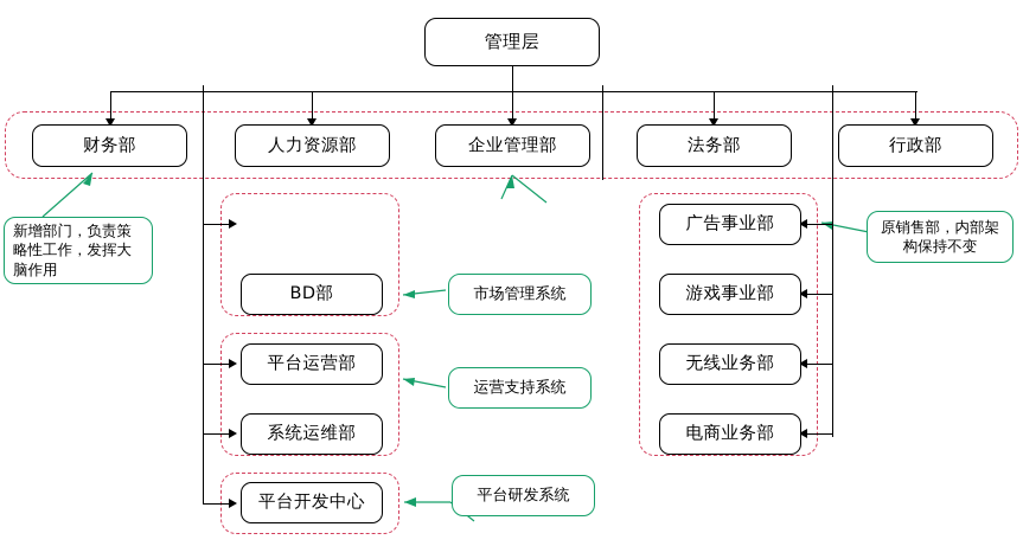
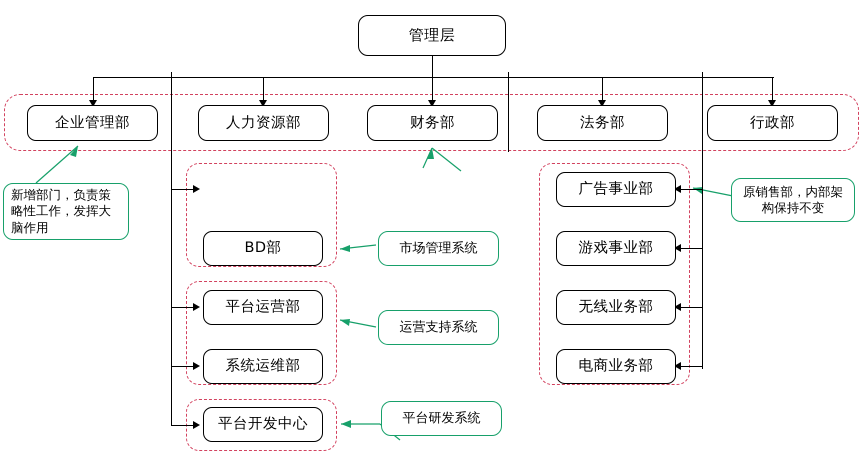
  管理层
- 财务部
+ 企业管理部
  人力资源部
- 企业管理部
+ 财务部
  法务部
  行政部
  BD部
  平台运营部
  系统运维部
  平台开发中心
  广告事业部
  游戏事业部
  无线业务部
  电商业务部
  市场管理系统
  运营支持系统
  平台研发系统
  新增部门，负责策略性工作，发挥大脑作用
  原销售部，内部架构保持不变
